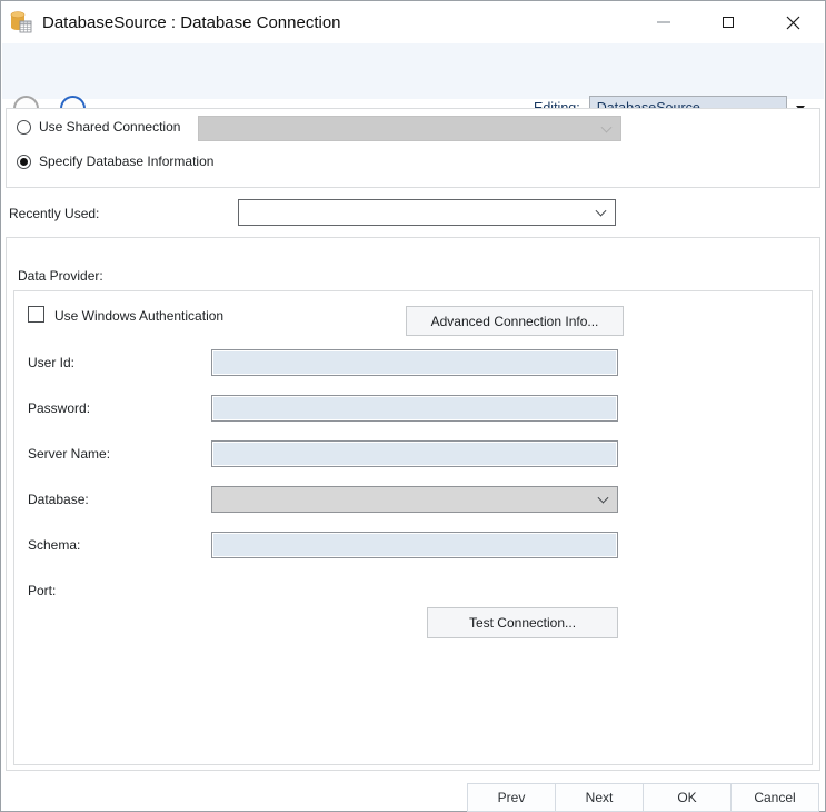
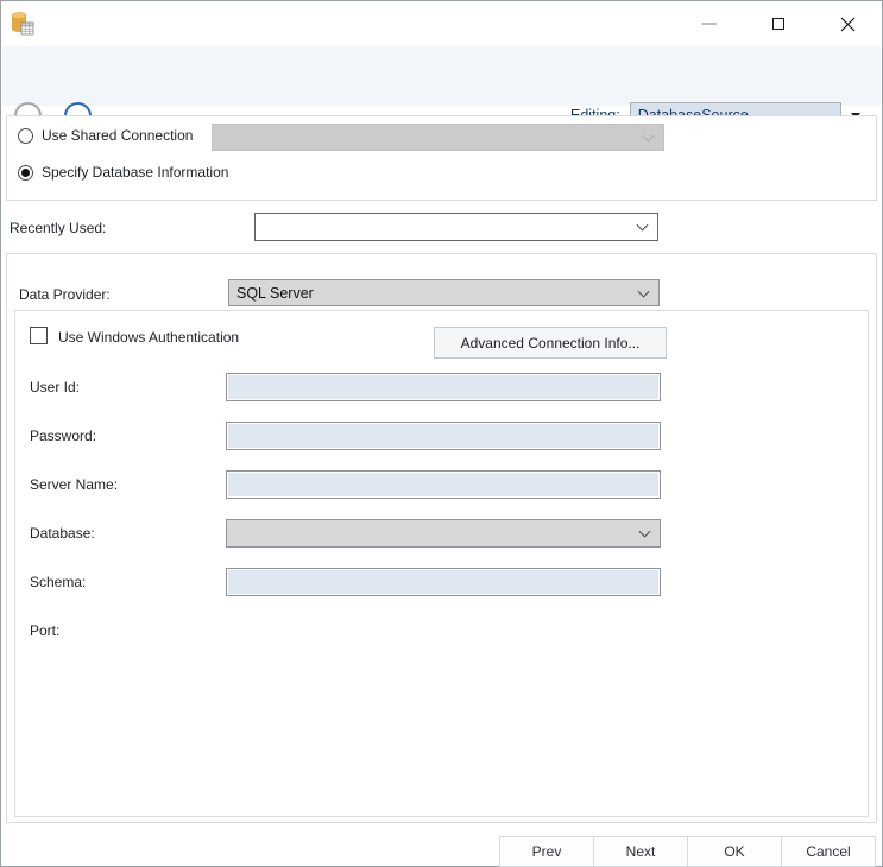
- DatabaseSource : Database Connection
  Use Shared Connection
  Specify Database Information
  Recently Used:
  Data Provider:
+ SQL Server
  Use Windows Authentication
  Advanced Connection Info...
  User Id:
  Password:
  Server Name:
  Database:
  Schema:
  Port:
- Test Connection...
  Prev
  Next
  OK
  Cancel
